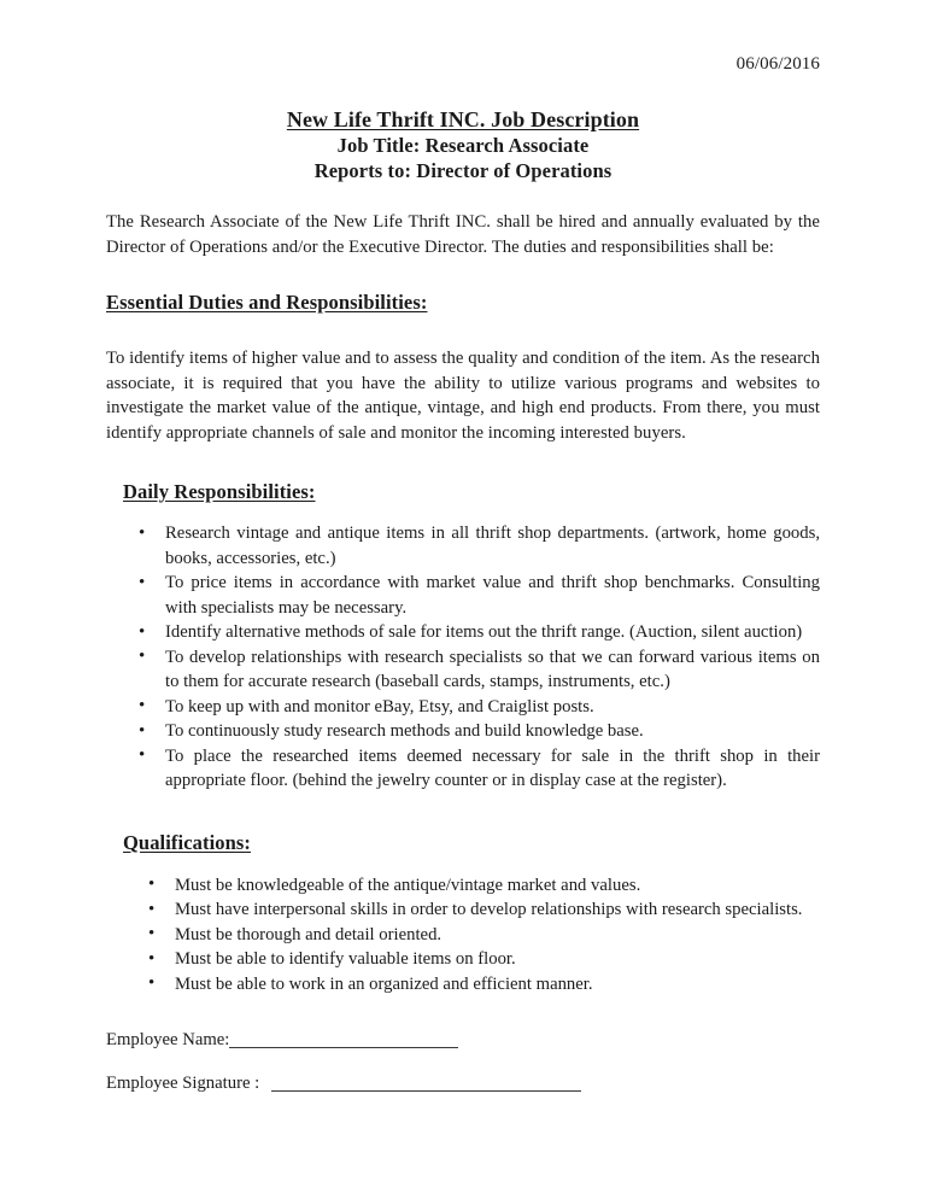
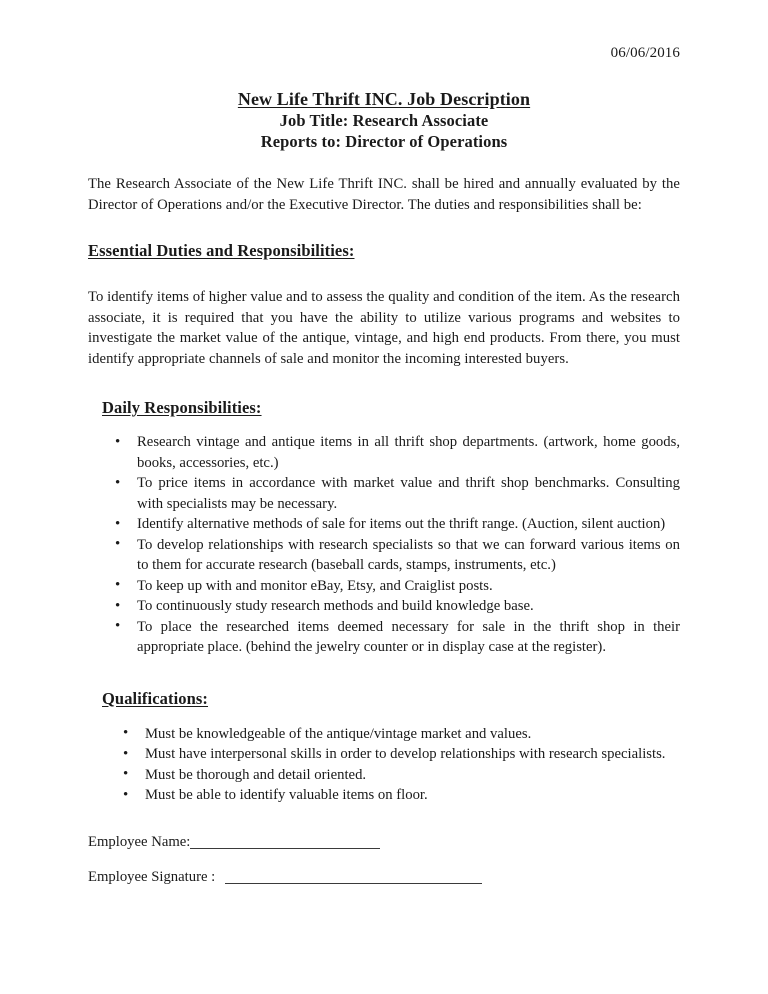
  06/06/2016
  New Life Thrift INC. Job Description
  Job Title: Research Associate
  Reports to: Director of Operations
  The Research Associate of the New Life Thrift INC. shall be hired and annually evaluated by the Director of Operations and/or the Executive Director. The duties and responsibilities shall be:
  Essential Duties and Responsibilities:
  To identify items of higher value and to assess the quality and condition of the item. As the research associate, it is required that you have the ability to utilize various programs and websites to investigate the market value of the antique, vintage, and high end products. From there, you must identify appropriate channels of sale and monitor the incoming interested buyers.
  Daily Responsibilities:
  Research vintage and antique items in all thrift shop departments. (artwork, home goods, books, accessories, etc.)
  To price items in accordance with market value and thrift shop benchmarks. Consulting with specialists may be necessary.
  Identify alternative methods of sale for items out the thrift range. (Auction, silent auction)
  To develop relationships with research specialists so that we can forward various items on to them for accurate research (baseball cards, stamps, instruments, etc.)
  To keep up with and monitor eBay, Etsy, and Craiglist posts.
  To continuously study research methods and build knowledge base.
- To place the researched items deemed necessary for sale in the thrift shop in their appropriate floor. (behind the jewelry counter or in display case at the register).
+ To place the researched items deemed necessary for sale in the thrift shop in their appropriate place. (behind the jewelry counter or in display case at the register).
  Qualifications:
  Must be knowledgeable of the antique/vintage market and values.
  Must have interpersonal skills in order to develop relationships with research specialists.
  Must be thorough and detail oriented.
  Must be able to identify valuable items on floor.
- Must be able to work in an organized and efficient manner.
  Employee Name:
  Employee Signature :
